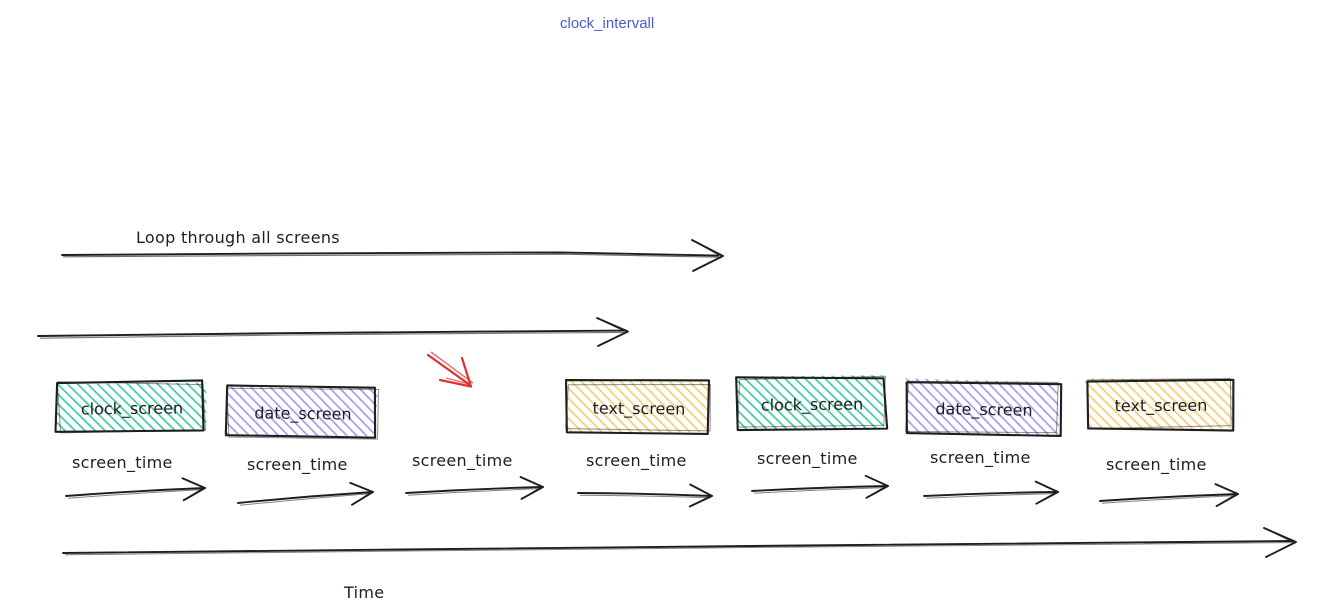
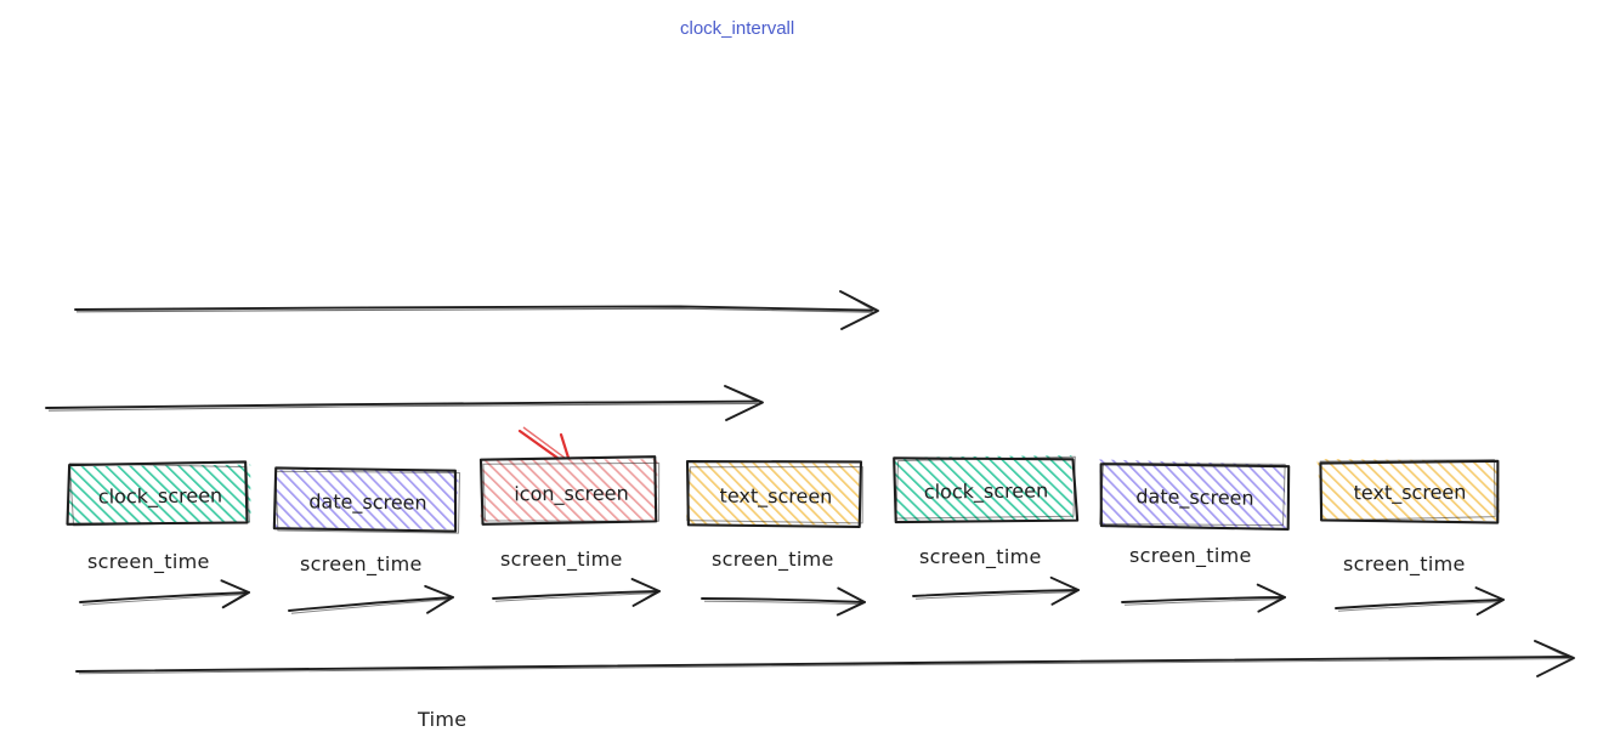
  clock_intervall
- Loop through all screens
  clock_screen
  date_screen
+ icon_screen
  text_screen
  clock_screen
  date_screen
  text_screen
  screen_time
  screen_time
  screen_time
  screen_time
  screen_time
  screen_time
  screen_time
  Time
